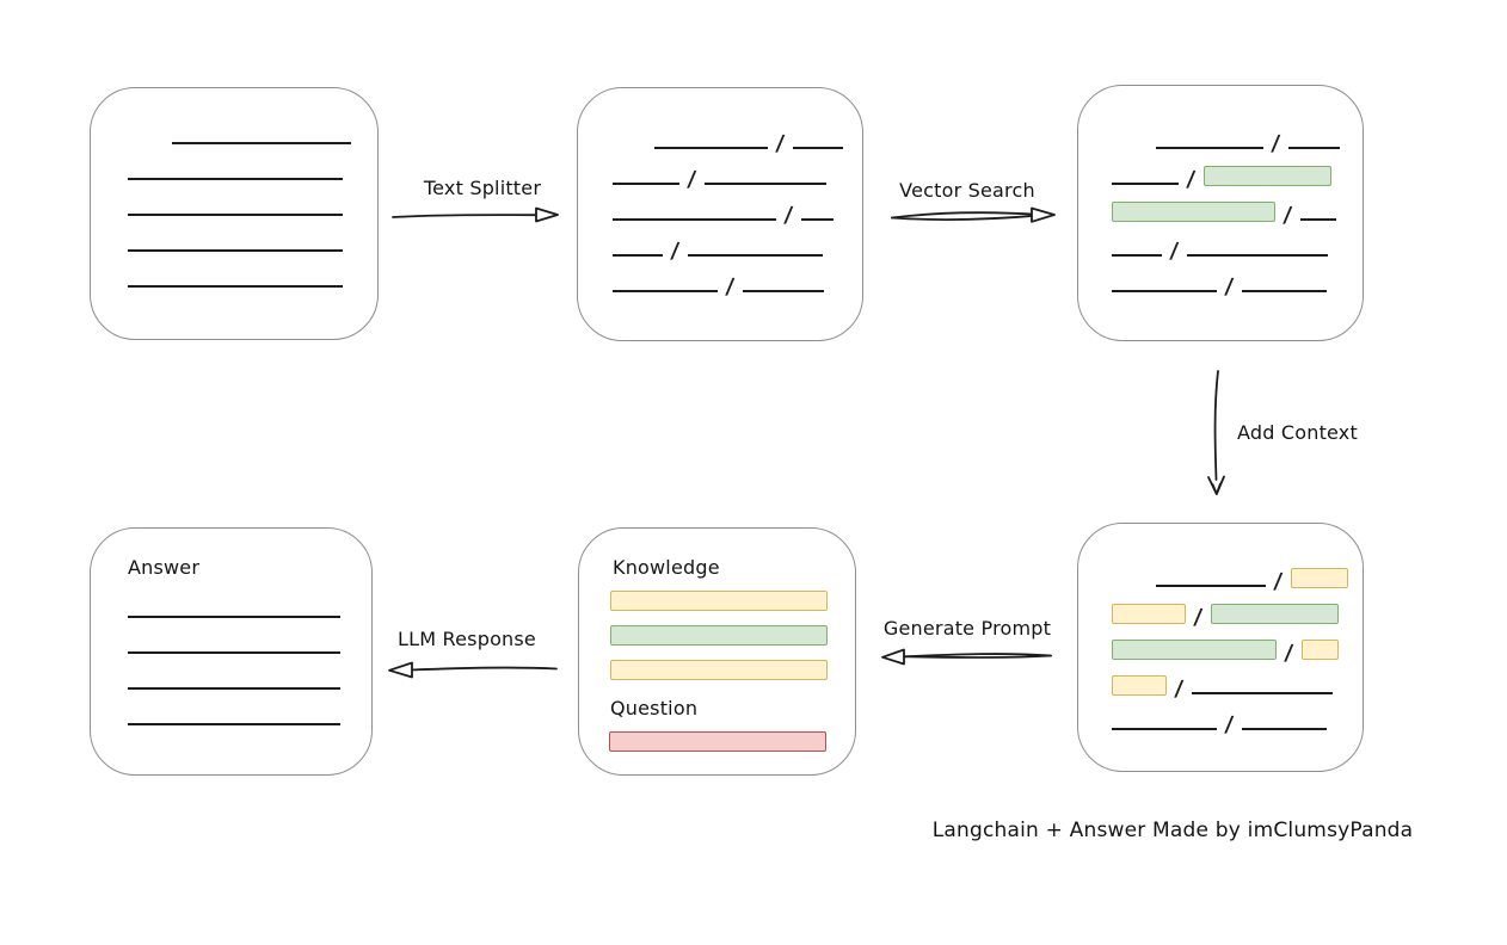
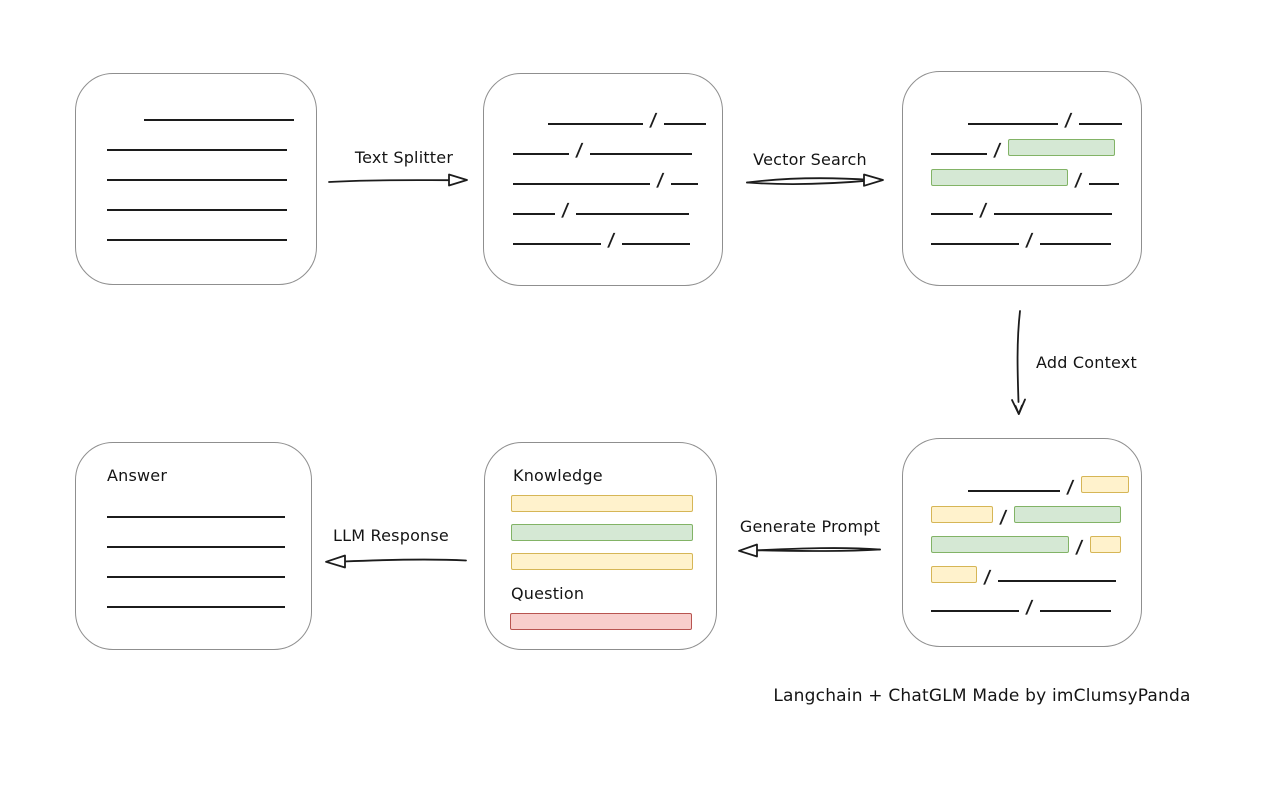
  Knowledge
  Question
  Answer
  Text Splitter
  Vector Search
  Add Context
  Generate Prompt
  LLM Response
- Langchain + Answer Made by imClumsyPanda
+ Langchain + ChatGLM Made by imClumsyPanda
